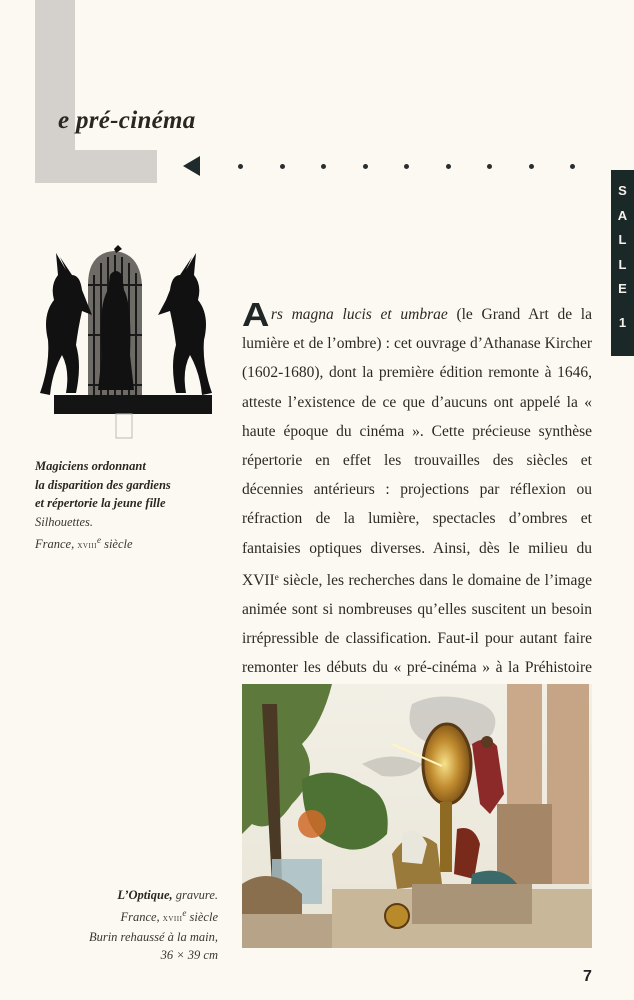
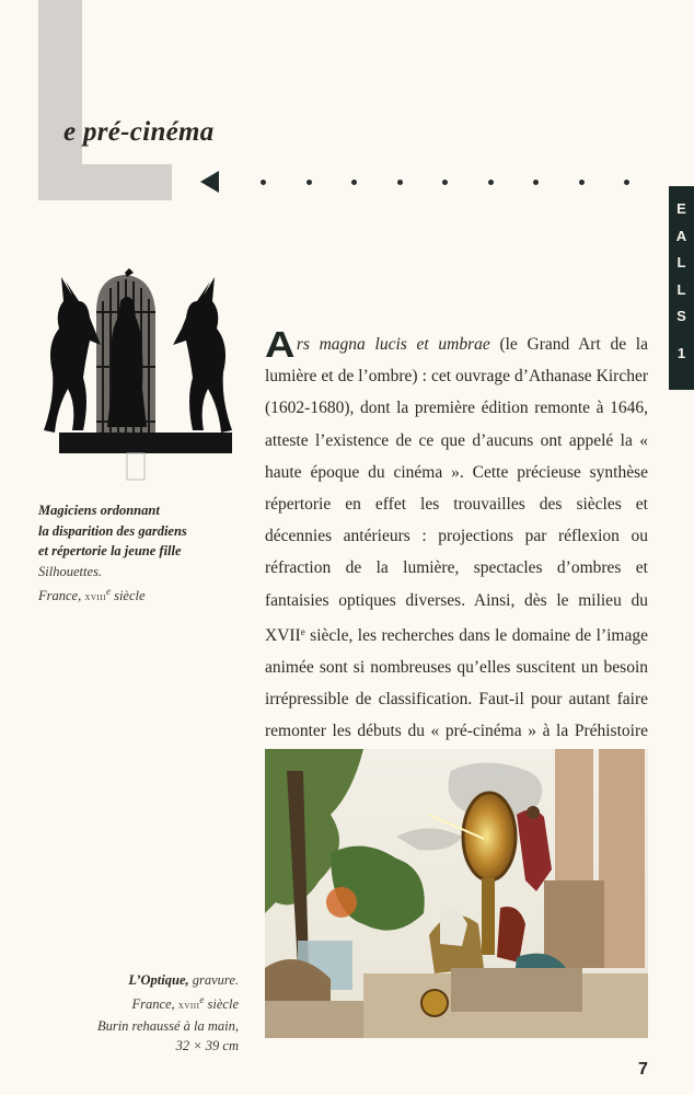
  e pré-cinéma
- S
+ E
  A
  L
  L
- E
+ S
  1
  Magiciens ordonnant
  la disparition des gardiens
  et répertorie la jeune fille
  Silhouettes.
  France, xviiie siècle
  A
  rs magna lucis et umbrae (le Grand Art de la lumière et de l’ombre) : cet ouvrage d’Athanase Kircher (1602-1680), dont la première édition remonte à 1646, atteste l’existence de ce que d’aucuns ont appelé la « haute époque du cinéma ». Cette précieuse synthèse répertorie en effet les trouvailles des siècles et décennies antérieurs : projections par réflexion ou réfraction de la lumière, spectacles d’ombres et fantaisies optiques diverses. Ainsi, dès le milieu du XVIIe siècle, les recherches dans le domaine de l’image animée sont si nombreuses qu’elles suscitent un besoin irrépressible de classification. Faut-il pour autant faire remonter les débuts du « pré-cinéma » à la Préhistoire
  L’Optique, gravure.
  France, xviiie siècle
  Burin rehaussé à la main,
- 36 × 39 cm
+ 32 × 39 cm
  7
